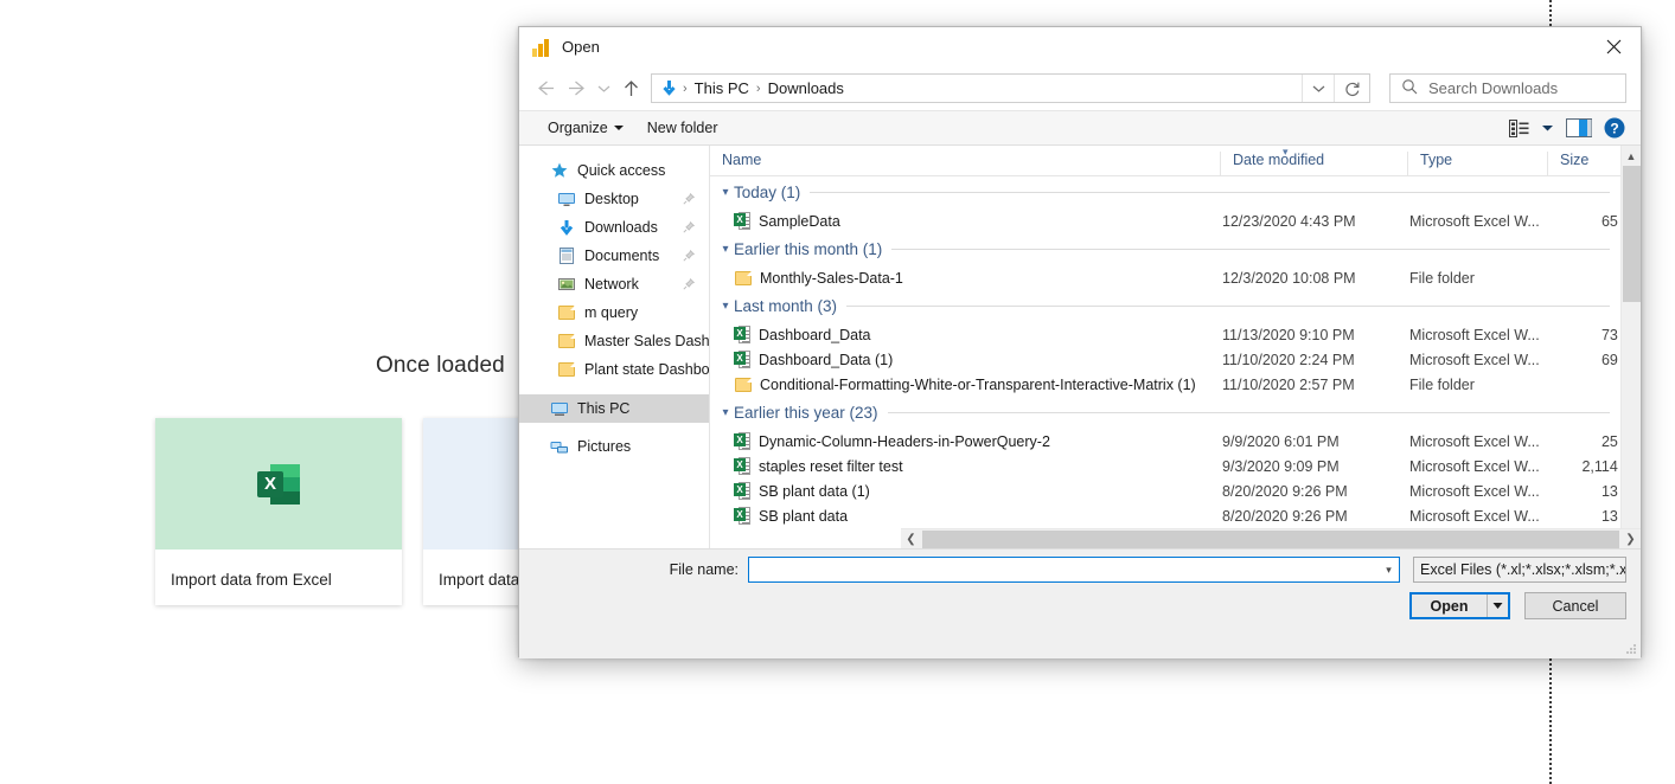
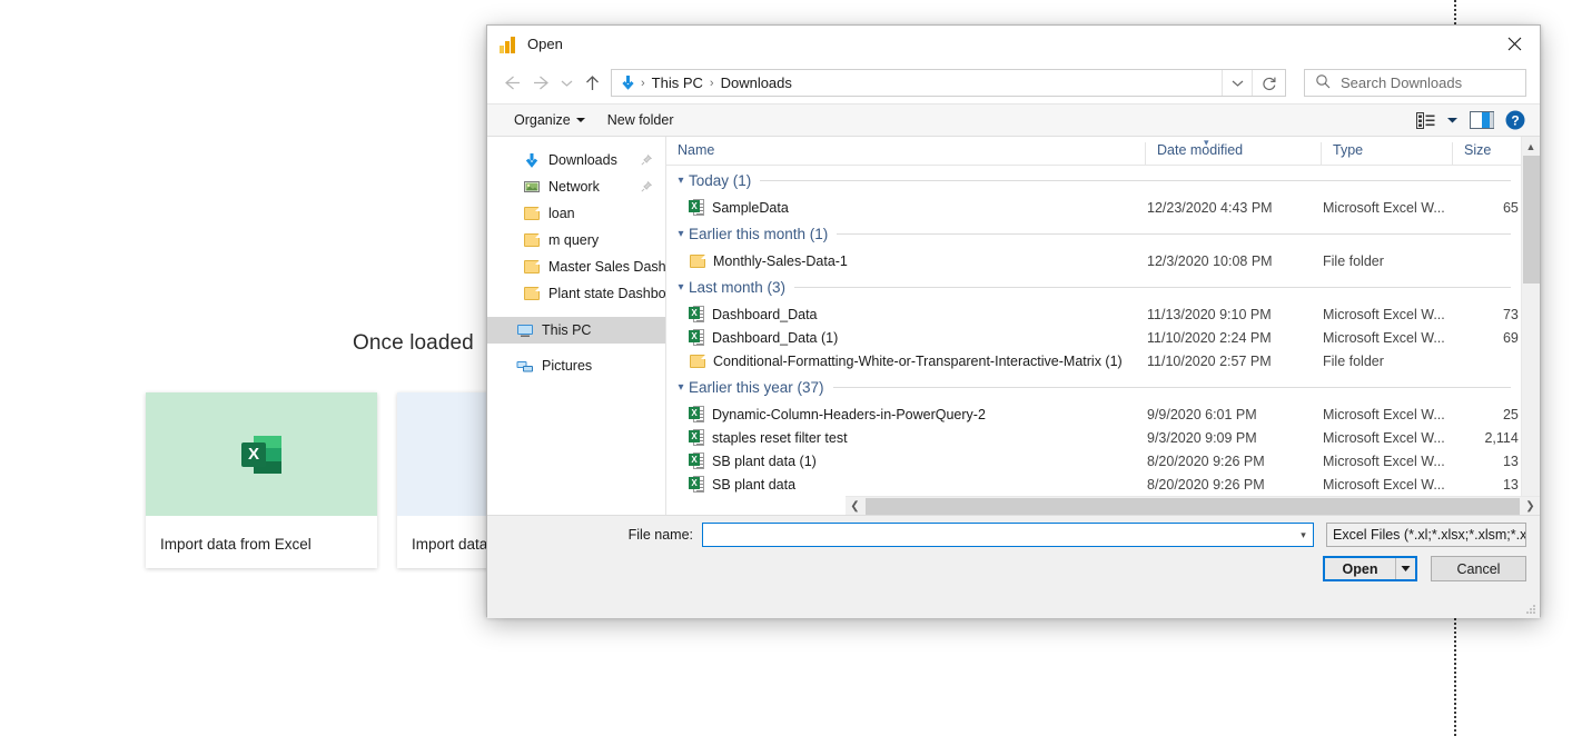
  Once loaded
  X
  Import data from Excel
  Open
  ›
  This PC
  ›
  Downloads
  Search Downloads
  Organize
  New folder
  ?
- Quick access
- Desktop
  Downloads
- Documents
  Network
+ loan
  m query
  Master Sales Dash
  Plant state Dashbo
  This PC
  Pictures
  Name
  ▾
  Date modified
  Type
  Size
  ▾
  Today (1)
  X
  SampleData
  12/23/2020 4:43 PM
  Microsoft Excel W...
  ▾
  Earlier this month (1)
  Monthly-Sales-Data-1
  12/3/2020 10:08 PM
  File folder
  ▾
  Last month (3)
  X
  Dashboard_Data
  11/13/2020 9:10 PM
  Microsoft Excel W...
  X
  Dashboard_Data (1)
  11/10/2020 2:24 PM
  Microsoft Excel W...
  Conditional-Formatting-White-or-Transparent-Interactive-Matrix (1)
  11/10/2020 2:57 PM
  File folder
  ▾
- Earlier this year (23)
+ Earlier this year (37)
  X
  Dynamic-Column-Headers-in-PowerQuery-2
  9/9/2020 6:01 PM
  Microsoft Excel W...
  X
  staples reset filter test
  9/3/2020 9:09 PM
  Microsoft Excel W...
  2,114
  X
  SB plant data (1)
  8/20/2020 9:26 PM
  Microsoft Excel W...
  X
  SB plant data
  8/20/2020 9:26 PM
  Microsoft Excel W...
  ▲
  ❮
  ❯
  File name:
  ▾
  Excel Files (*.xl;*.xlsx;*.xlsm;*.x
  Open
  Cancel
